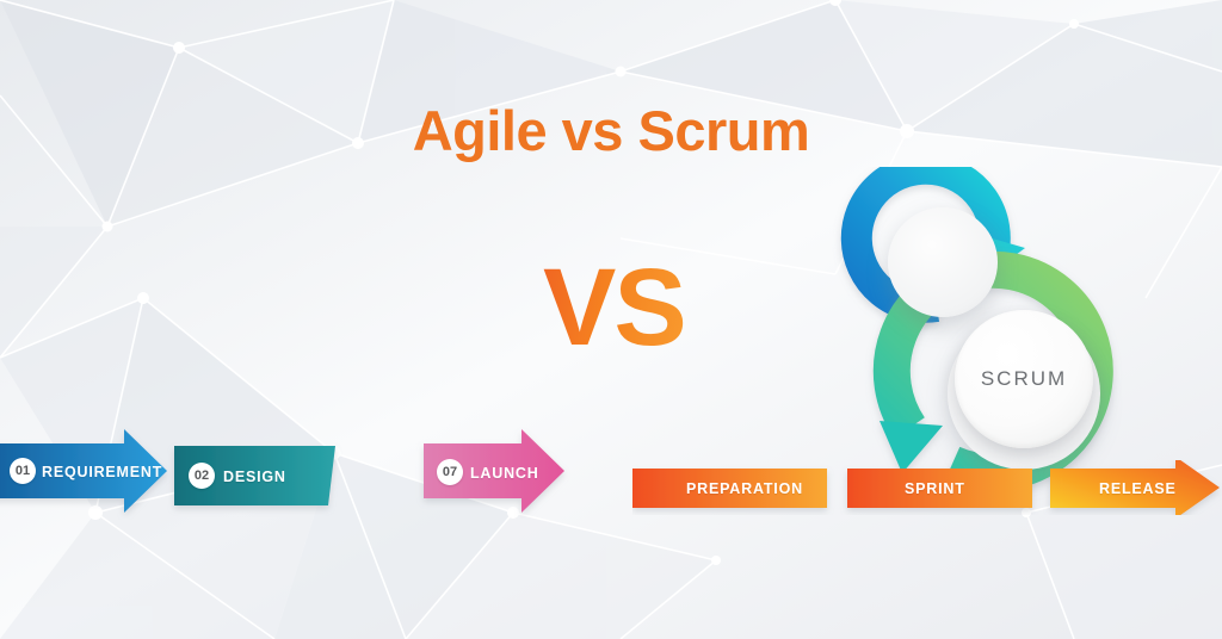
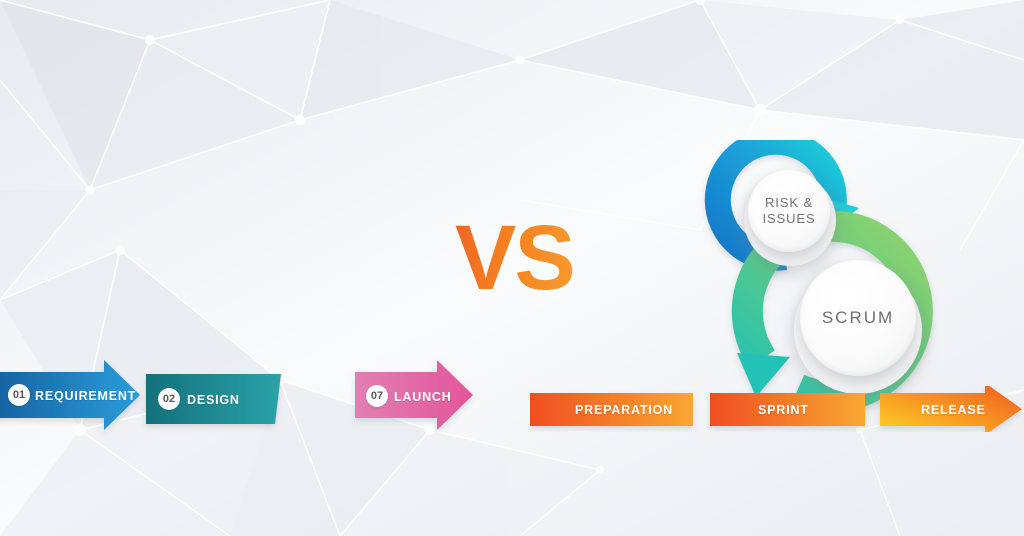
- Agile vs Scrum
  VS
  01
  REQUIREMENT
  02
  DESIGN
  07
  LAUNCH
+ RISK &
+ ISSUES
  SCRUM
  PREPARATION
  SPRINT
  RELEASE
